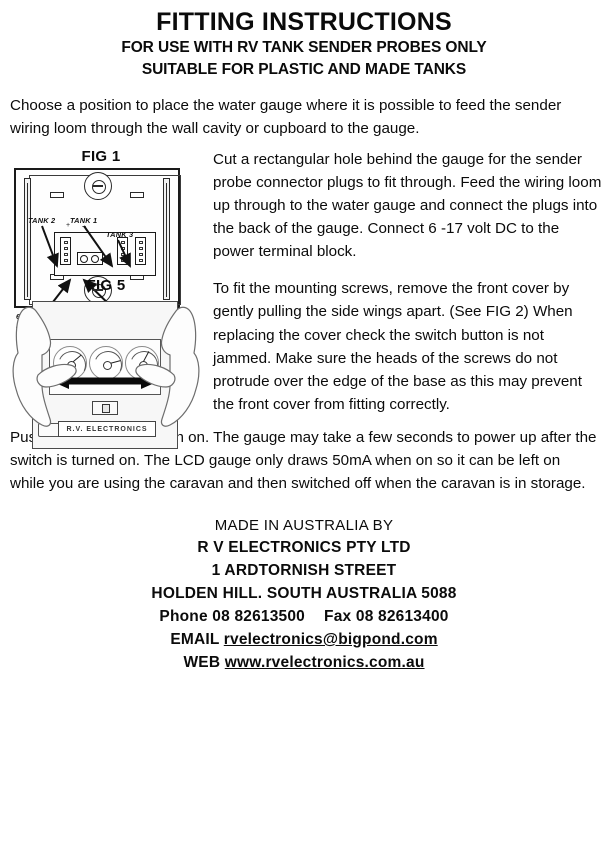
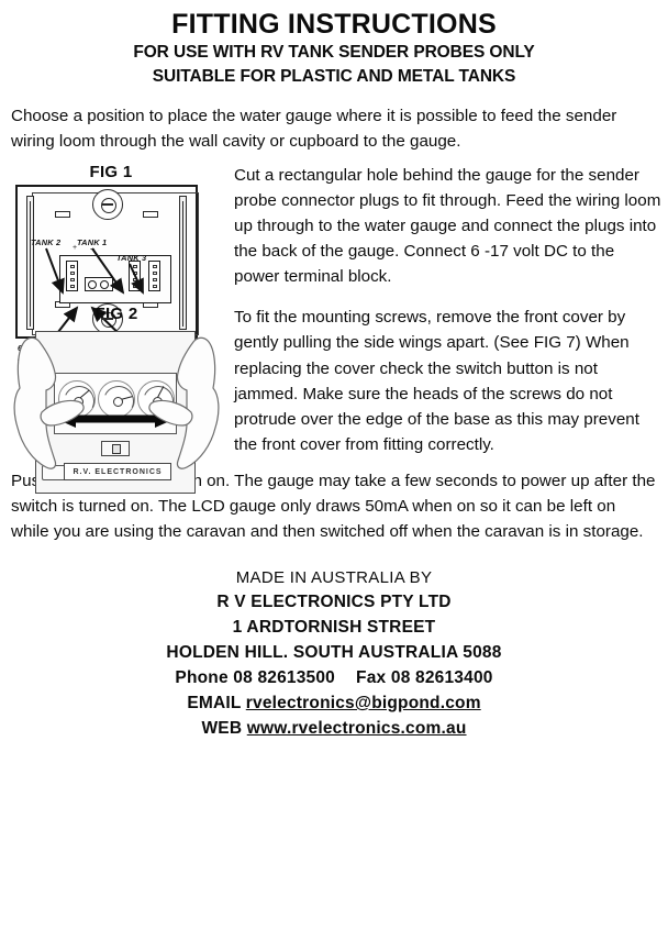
  FITTING INSTRUCTIONS
  FOR USE WITH RV TANK SENDER PROBES ONLY
- SUITABLE FOR PLASTIC AND MADE TANKS
+ SUITABLE FOR PLASTIC AND METAL TANKS
  Choose a position to place the water gauge where it is possible to feed the sender wiring loom through the wall cavity or cupboard to the gauge.
  FIG 1
  TANK 2
  TANK 1
  TANK 3
  Cut a rectangular hole behind the gauge for the sender probe connector plugs to fit through. Feed the wiring loom up through to the water gauge and connect the plugs into the back of the gauge. Connect 6 -17 volt DC to the power terminal block.
- FIG 5
+ FIG 2
- To fit the mounting screws, remove the front cover by gently pulling the side wings apart. (See FIG 2) When replacing the cover check the switch button is not jammed. Make sure the heads of the screws do not protrude over the edge of the base as this may prevent the front cover from fitting correctly.
+ To fit the mounting screws, remove the front cover by gently pulling the side wings apart. (See FIG 7) When replacing the cover check the switch button is not jammed. Make sure the heads of the screws do not protrude over the edge of the base as this may prevent the front cover from fitting correctly.
  Pun on. The gauge may take a few seconds to power up after the switch is turned on. The LCD gauge only draws 50mA when on so it can be left on while you are using the caravan and then switched off when the caravan is in storage.
  MADE IN AUSTRALIA BY
  R V ELECTRONICS PTY LTD
  1 ARDTORNISH STREET
  HOLDEN HILL. SOUTH AUSTRALIA 5088
  Phone 08 82613500 Fax 08 82613400
  EMAIL rvelectronics@bigpond.com
  WEB www.rvelectronics.com.au
